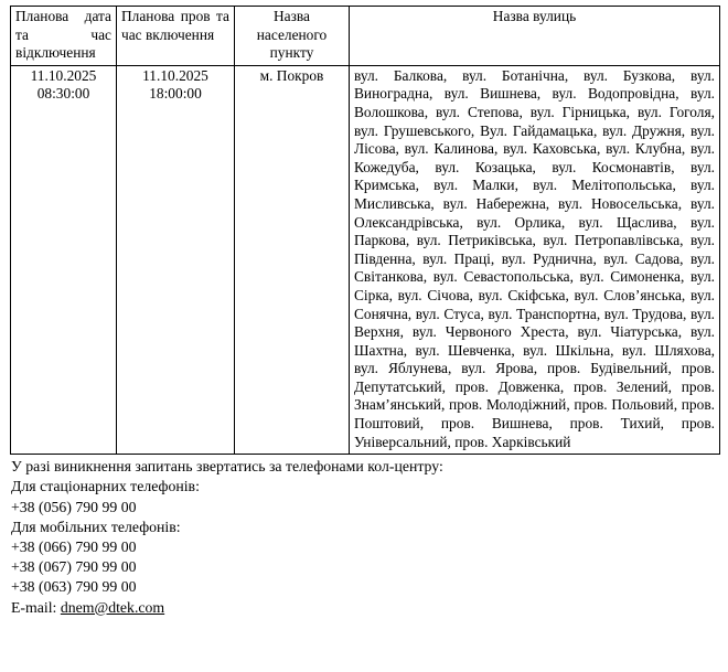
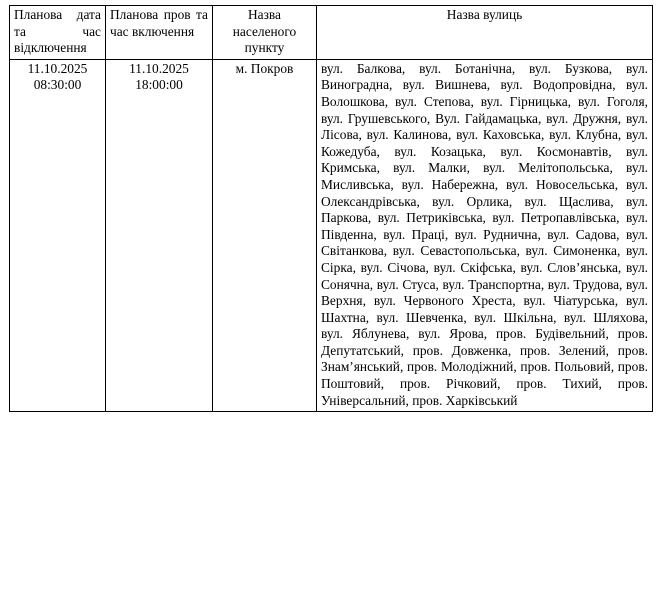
  Планова дата та час відключення	Планова пров та час включення	Назва населеного пункту	Назва вулиць
- 11.10.2025 08:30:00	11.10.2025 18:00:00	м. Покров	вул. Балкова, вул. Ботанічна, вул. Бузкова, вул. Виноградна, вул. Вишнева, вул. Водопровідна, вул. Волошкова, вул. Степова, вул. Гірницька, вул. Гоголя, вул. Грушевського, Вул. Гайдамацька, вул. Дружня, вул. Лісова, вул. Калинова, вул. Каховська, вул. Клубна, вул. Кожедуба, вул. Козацька, вул. Космонавтів, вул. Кримська, вул. Малки, вул. Мелітопольська, вул. Мисливська, вул. Набережна, вул. Новосельська, вул. Олександрівська, вул. Орлика, вул. Щаслива, вул. Паркова, вул. Петриківська, вул. Петропавлівська, вул. Південна, вул. Праці, вул. Руднична, вул. Садова, вул. Світанкова, вул. Севастопольська, вул. Симоненка, вул. Сірка, вул. Січова, вул. Скіфська, вул. Слов’янська, вул. Сонячна, вул. Стуса, вул. Транспортна, вул. Трудова, вул. Верхня, вул. Червоного Хреста, вул. Чіатурська, вул. Шахтна, вул. Шевченка, вул. Шкільна, вул. Шляхова, вул. Яблунева, вул. Ярова, пров. Будівельний, пров. Депутатський, пров. Довженка, пров. Зелений, пров. Знам’янський, пров. Молодіжний, пров. Польовий, пров. Поштовий, пров. Вишнева, пров. Тихий, пров. Універсальний, пров. Харківський
+ 11.10.2025 08:30:00	11.10.2025 18:00:00	м. Покров	вул. Балкова, вул. Ботанічна, вул. Бузкова, вул. Виноградна, вул. Вишнева, вул. Водопровідна, вул. Волошкова, вул. Степова, вул. Гірницька, вул. Гоголя, вул. Грушевського, Вул. Гайдамацька, вул. Дружня, вул. Лісова, вул. Калинова, вул. Каховська, вул. Клубна, вул. Кожедуба, вул. Козацька, вул. Космонавтів, вул. Кримська, вул. Малки, вул. Мелітопольська, вул. Мисливська, вул. Набережна, вул. Новосельська, вул. Олександрівська, вул. Орлика, вул. Щаслива, вул. Паркова, вул. Петриківська, вул. Петропавлівська, вул. Південна, вул. Праці, вул. Руднична, вул. Садова, вул. Світанкова, вул. Севастопольська, вул. Симоненка, вул. Сірка, вул. Січова, вул. Скіфська, вул. Слов’янська, вул. Сонячна, вул. Стуса, вул. Транспортна, вул. Трудова, вул. Верхня, вул. Червоного Хреста, вул. Чіатурська, вул. Шахтна, вул. Шевченка, вул. Шкільна, вул. Шляхова, вул. Яблунева, вул. Ярова, пров. Будівельний, пров. Депутатський, пров. Довженка, пров. Зелений, пров. Знам’янський, пров. Молодіжний, пров. Польовий, пров. Поштовий, пров. Річковий, пров. Тихий, пров. Універсальний, пров. Харківський
- У разі виникнення запитань звертатись за телефонами кол-центру:
- Для стаціонарних телефонів:
- +38 (056) 790 99 00
- Для мобільних телефонів:
- +38 (066) 790 99 00
- +38 (067) 790 99 00
- +38 (063) 790 99 00
- E-mail: dnem@dtek.com
